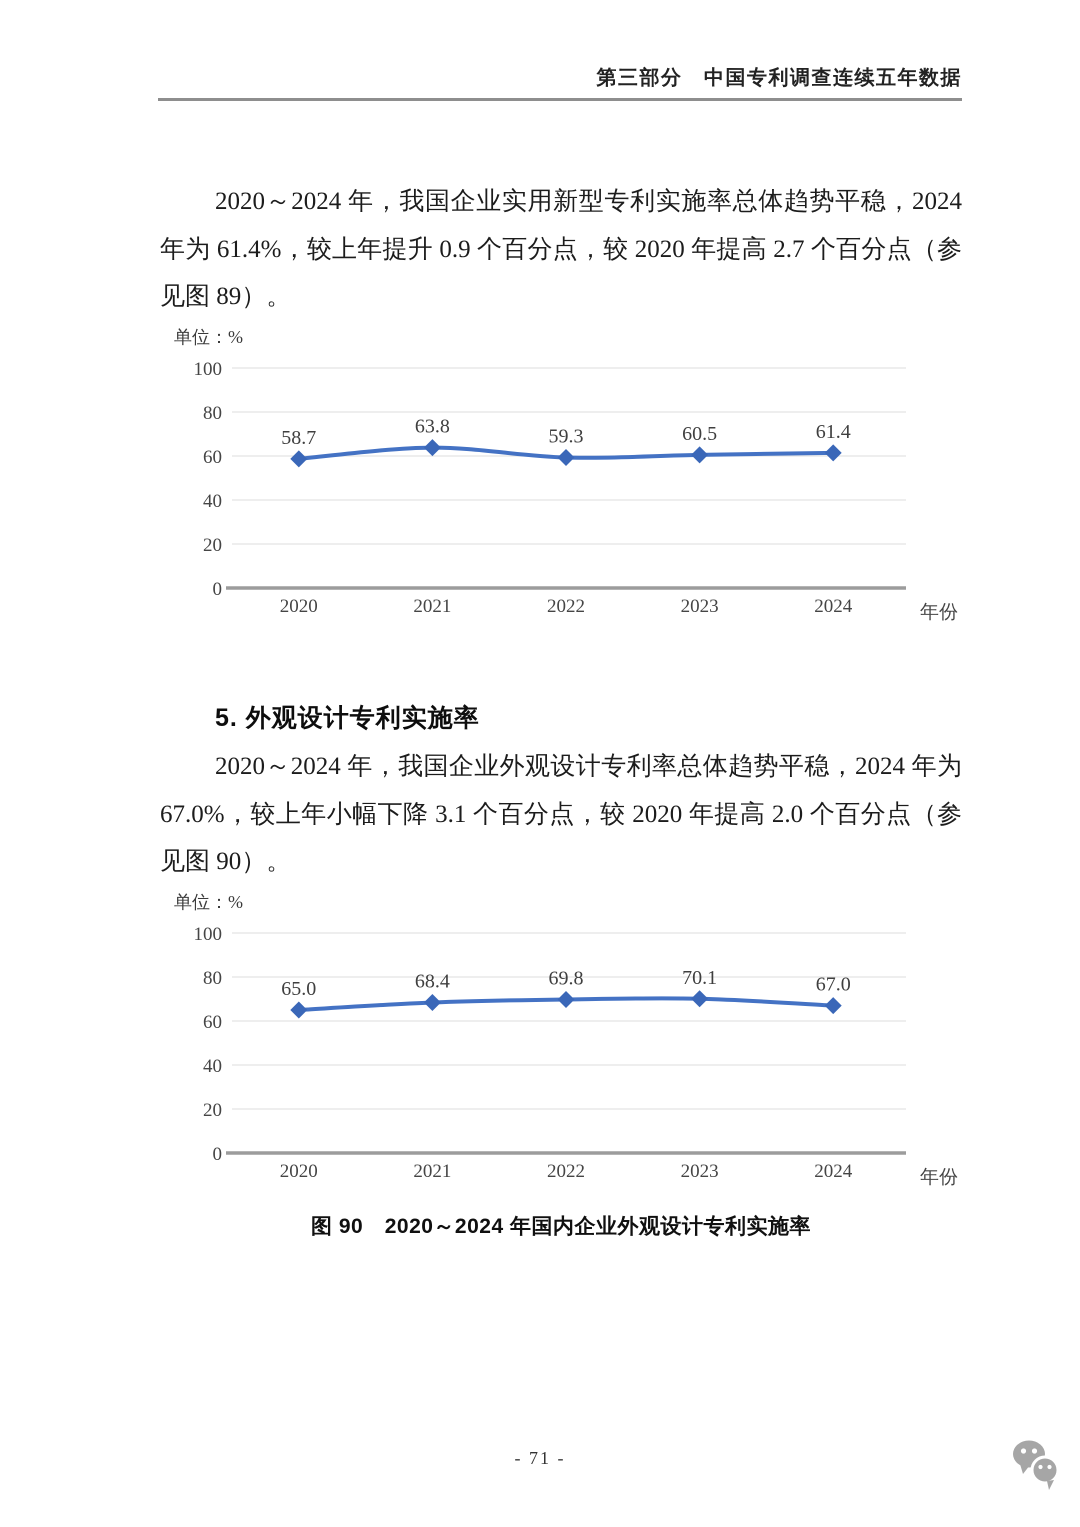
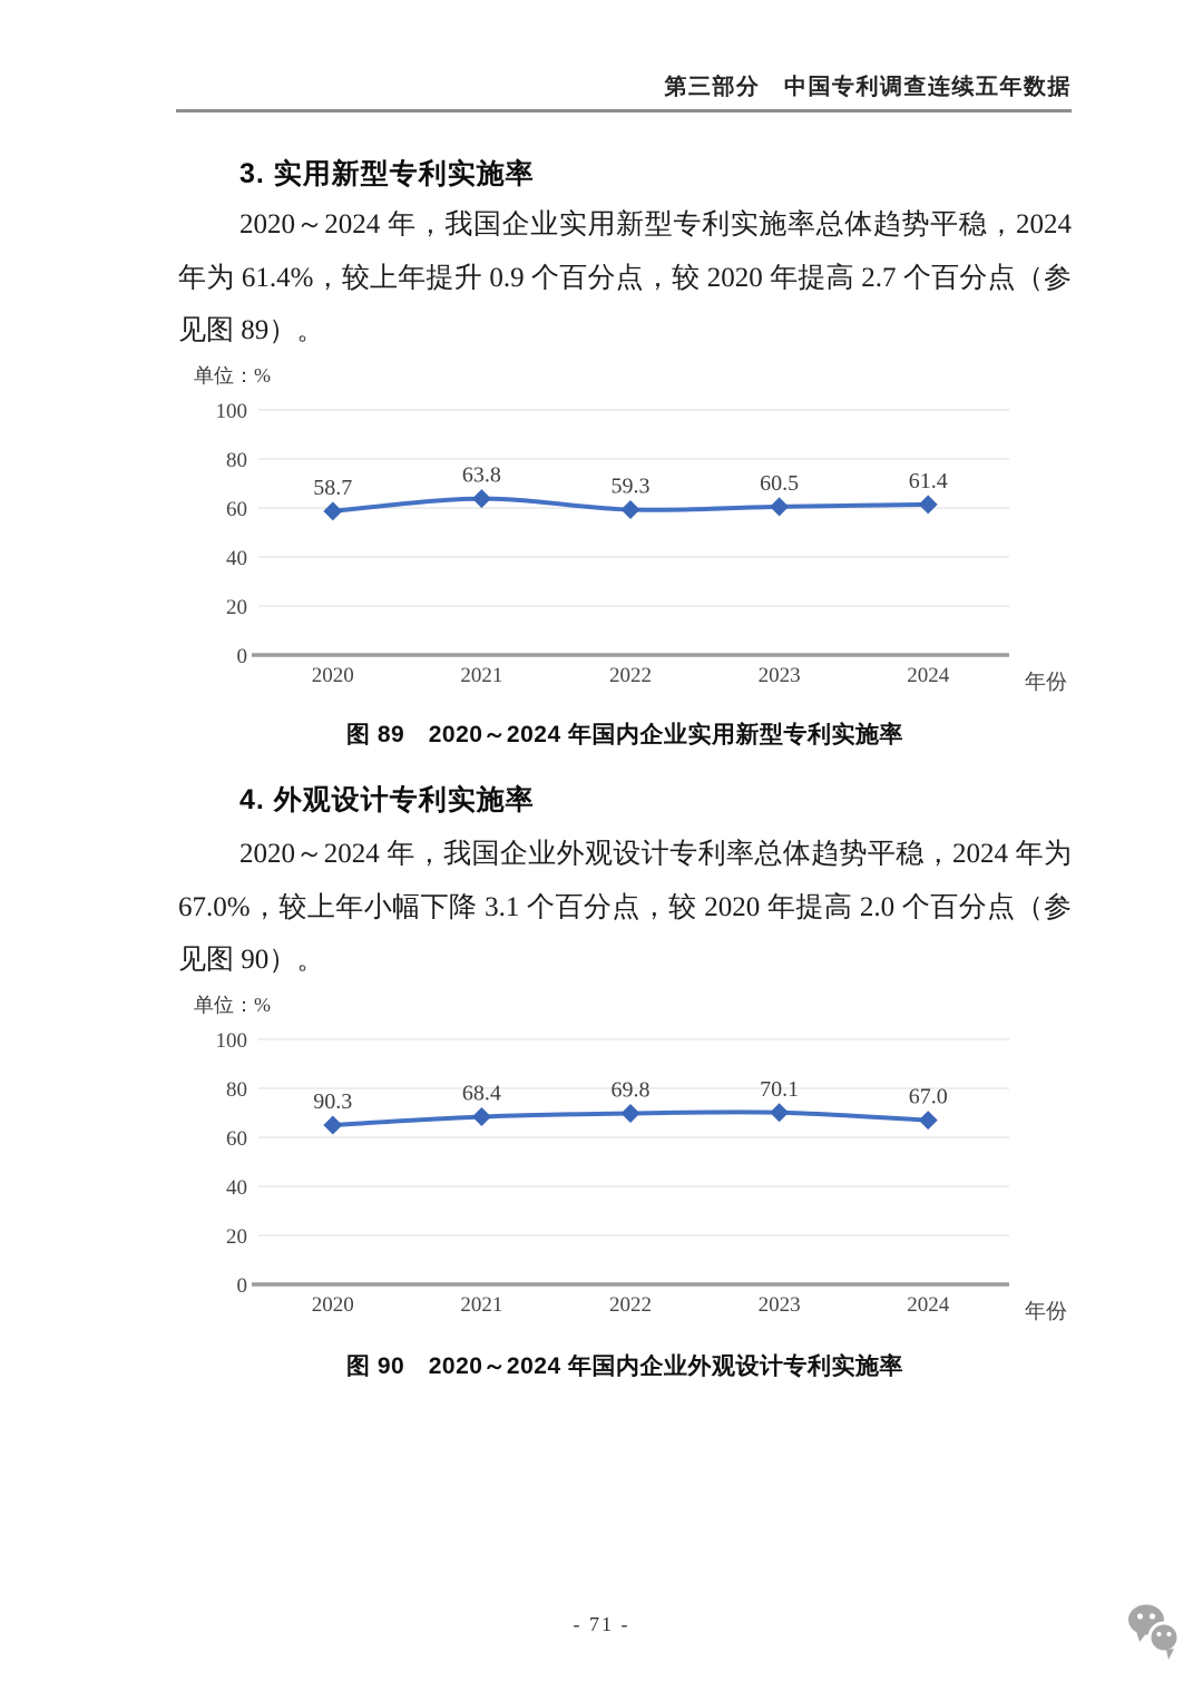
  第三部分 中国专利调查连续五年数据
+ 3. 实用新型专利实施率
  2020～2024 年，我国企业实用新型专利实施率总体趋势平稳，2024 年为 61.4%，较上年提升 0.9 个百分点，较 2020 年提高 2.7 个百分点（参见图 89）。
  单位：%
  0
  20
  40
  60
  80
  100
  2020
  2021
  2022
  2023
  2024
  年份
  58.7
  63.8
  59.3
  60.5
  61.4
+ 图 89 2020～2024 年国内企业实用新型专利实施率
- 5. 外观设计专利实施率
+ 4. 外观设计专利实施率
  2020～2024 年，我国企业外观设计专利率总体趋势平稳，2024 年为 67.0%，较上年小幅下降 3.1 个百分点，较 2020 年提高 2.0 个百分点（参见图 90）。
  单位：%
  0
  20
  40
  60
  80
  100
  2020
  2021
  2022
  2023
  2024
  年份
- 65.0
+ 90.3
  68.4
  69.8
  70.1
  67.0
  图 90 2020～2024 年国内企业外观设计专利实施率
  - 71 -
